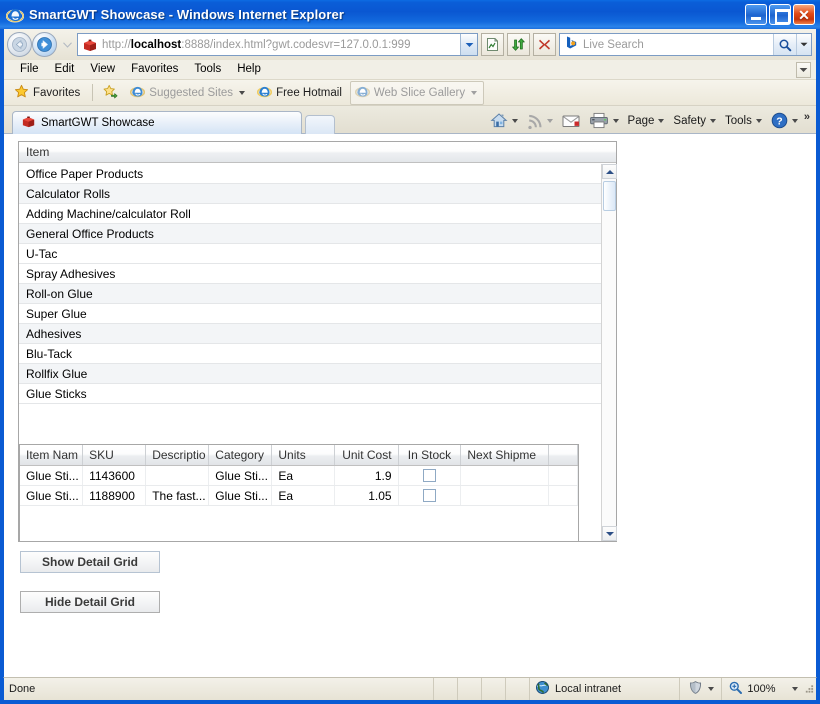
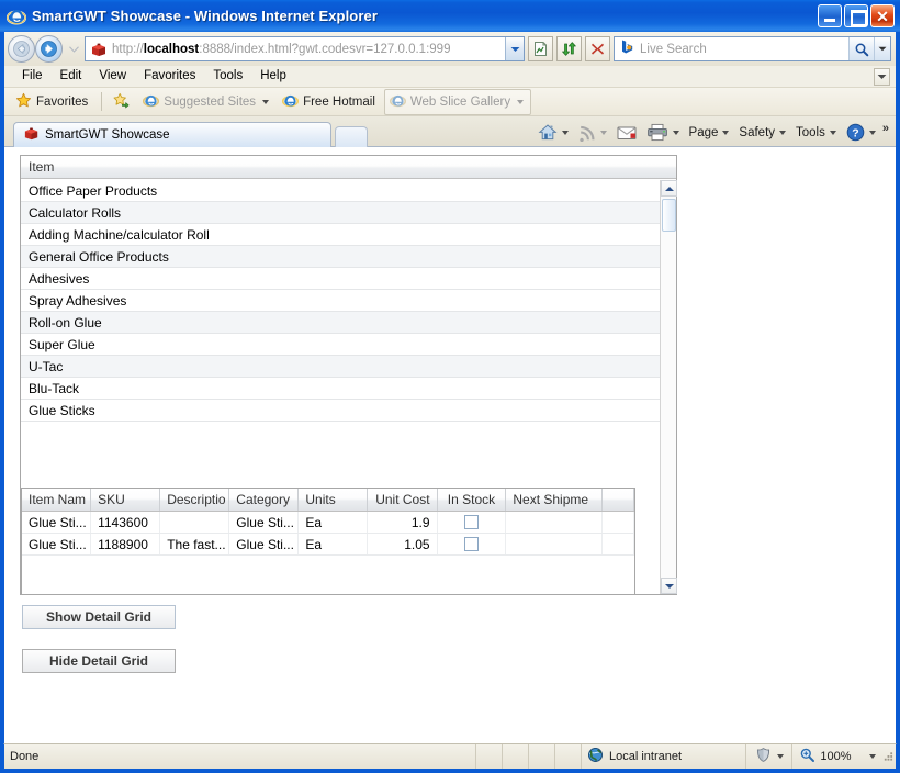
  SmartGWT Showcase - Windows Internet Explorer
  ✕
  http://localhost:8888/index.html?gwt.codesvr=127.0.0.1:999
  Live Search
  File
  Edit
  View
  Favorites
  Tools
  Help
  Favorites
  Suggested Sites
  Free Hotmail
  Web Slice Gallery
  SmartGWT Showcase
  Page
  Safety
  Tools
  ?
  »
  Item
  Office Paper Products
  Calculator Rolls
  Adding Machine/calculator Roll
  General Office Products
- U-Tac
+ Adhesives
  Spray Adhesives
  Roll-on Glue
  Super Glue
- Adhesives
+ U-Tac
  Blu-Tack
- Rollfix Glue
  Glue Sticks
  Item Nam
  SKU
  Descriptio
  Category
  Units
  Unit Cost
  In Stock
  Next Shipme
  Glue Sti...
  1143600
  Glue Sti...
  Ea
  1.9
  Glue Sti...
  1188900
  The fast...
  Glue Sti...
  Ea
  1.05
  Show Detail Grid
  Hide Detail Grid
  Done
  Local intranet
  100%
